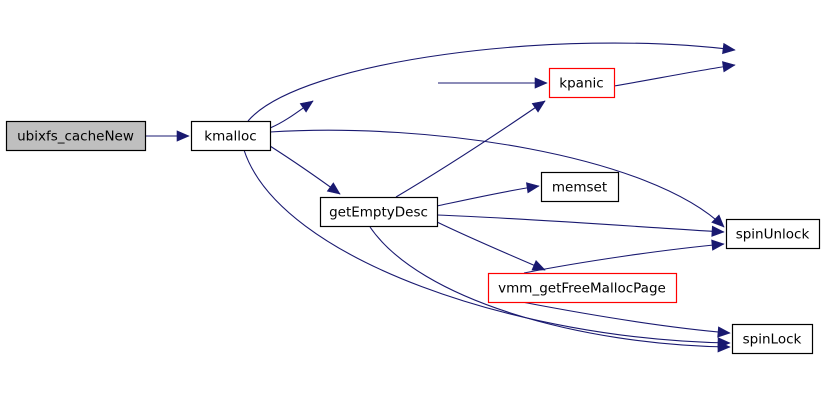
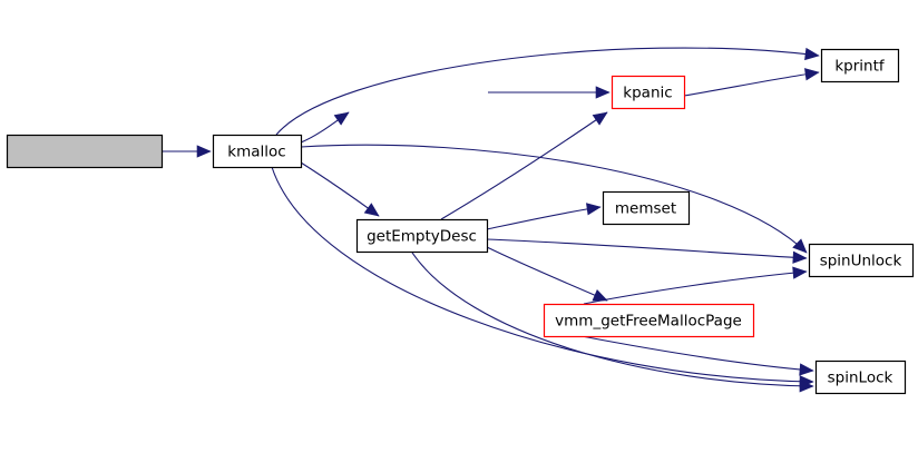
- ubixfs_cacheNew
  kmalloc
  kpanic
+ kprintf
  memset
  getEmptyDesc
  spinUnlock
  vmm_getFreeMallocPage
  spinLock
